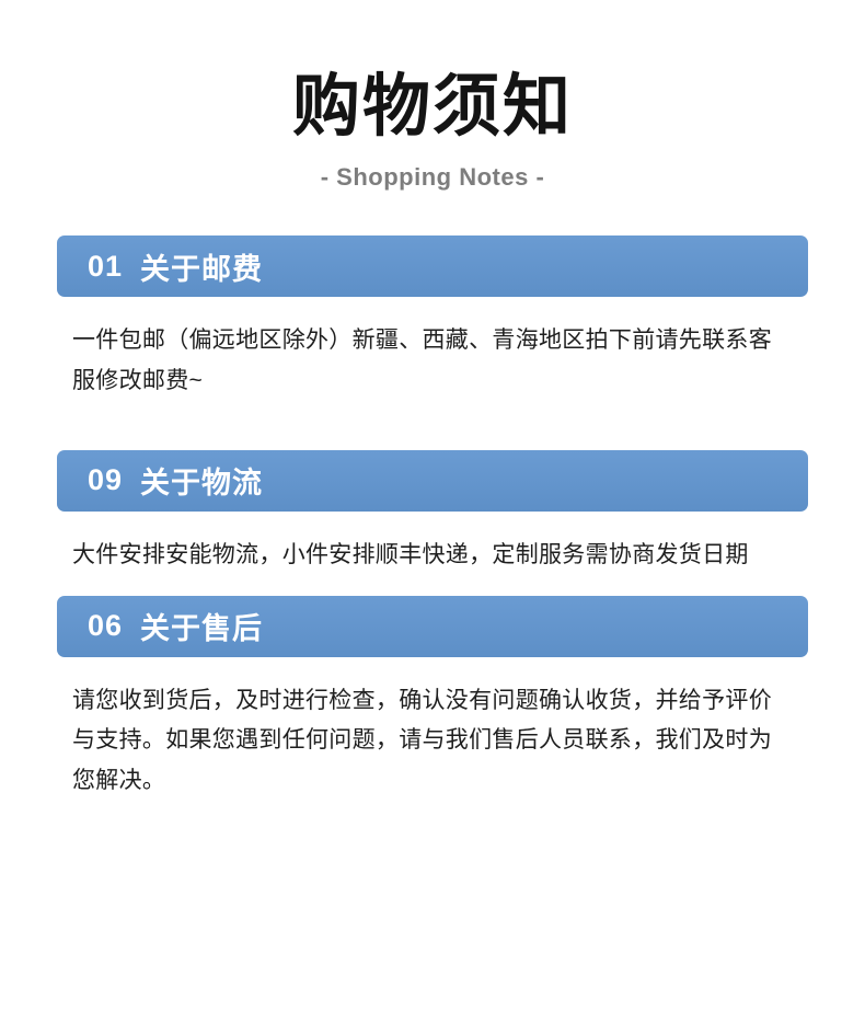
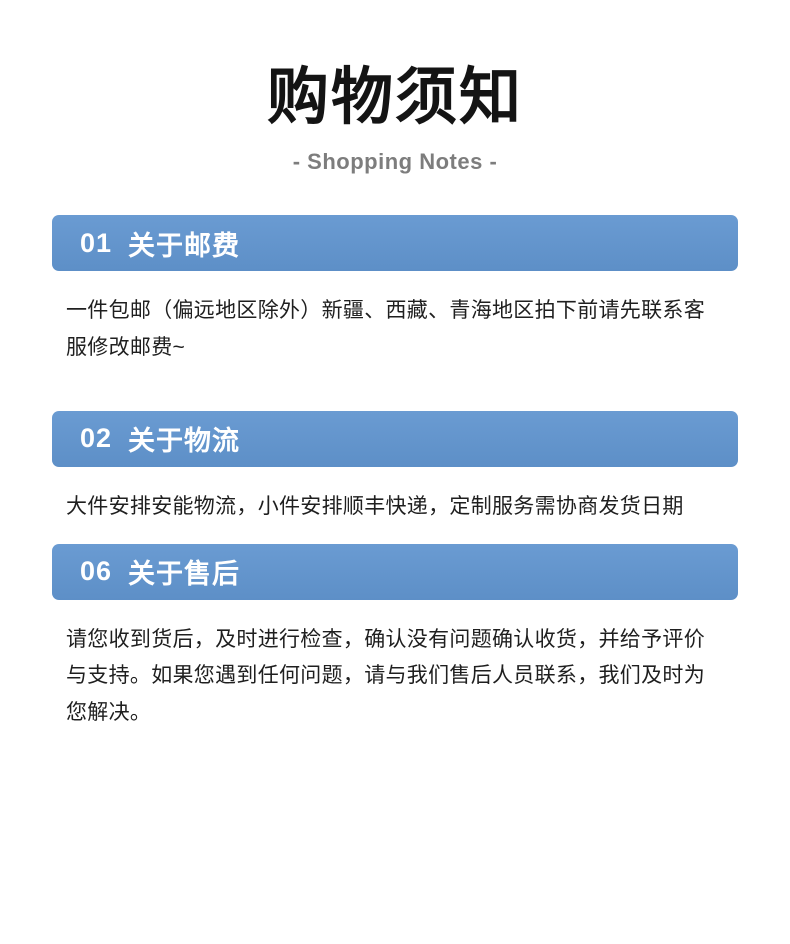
  购物须知
  - Shopping Notes -
  01
  关于邮费
  一件包邮（偏远地区除外）新疆、西藏、青海地区拍下前请先联系客服修改邮费~
- 09
+ 02
  关于物流
  大件安排安能物流，小件安排顺丰快递，定制服务需协商发货日期
  06
  关于售后
  请您收到货后，及时进行检查，确认没有问题确认收货，并给予评价与支持。如果您遇到任何问题，请与我们售后人员联系，我们及时为您解决。
